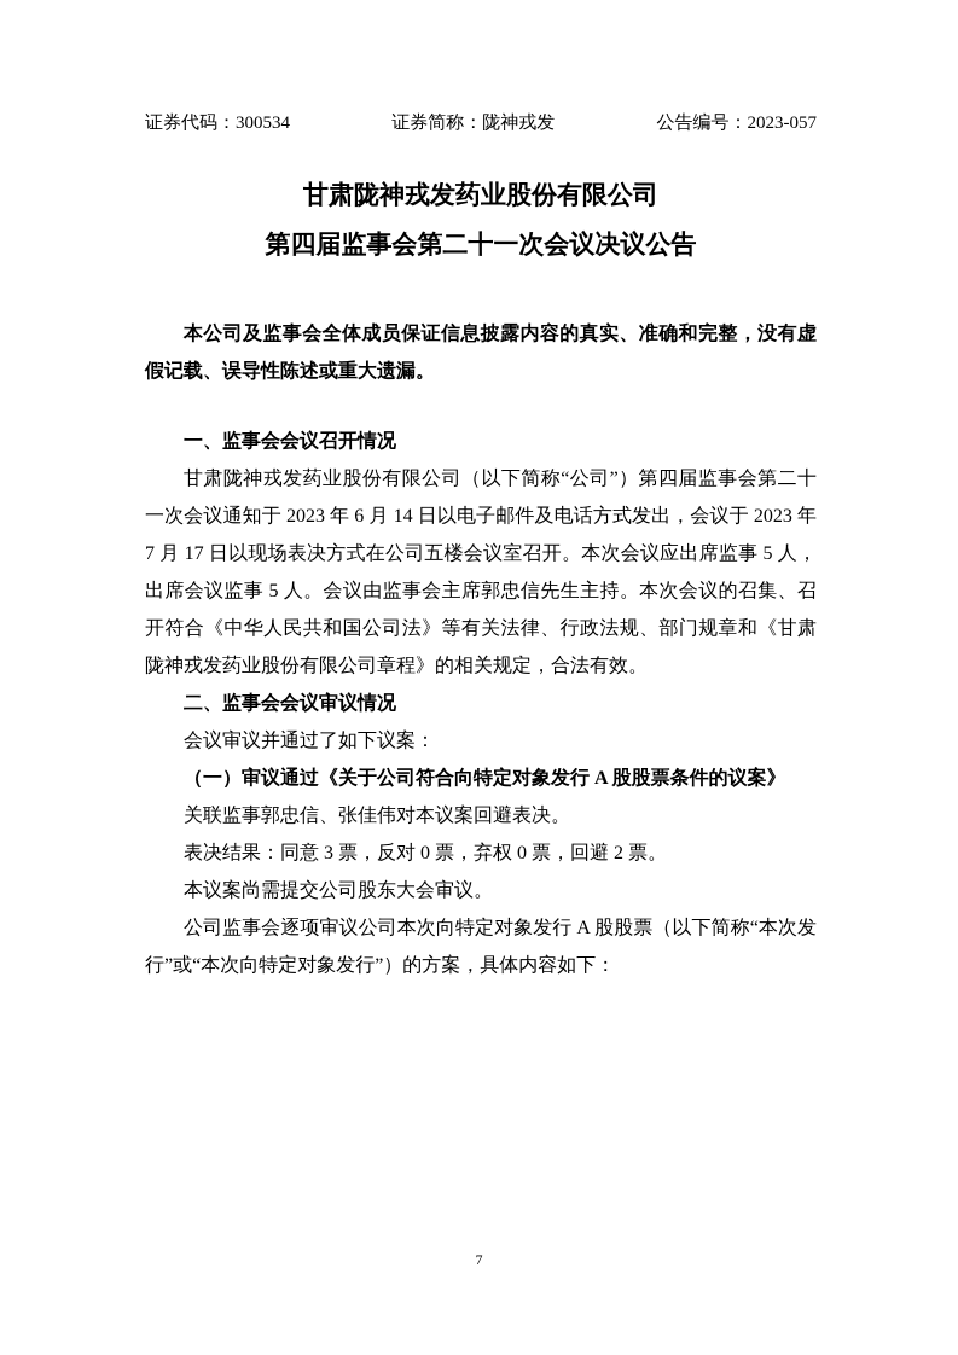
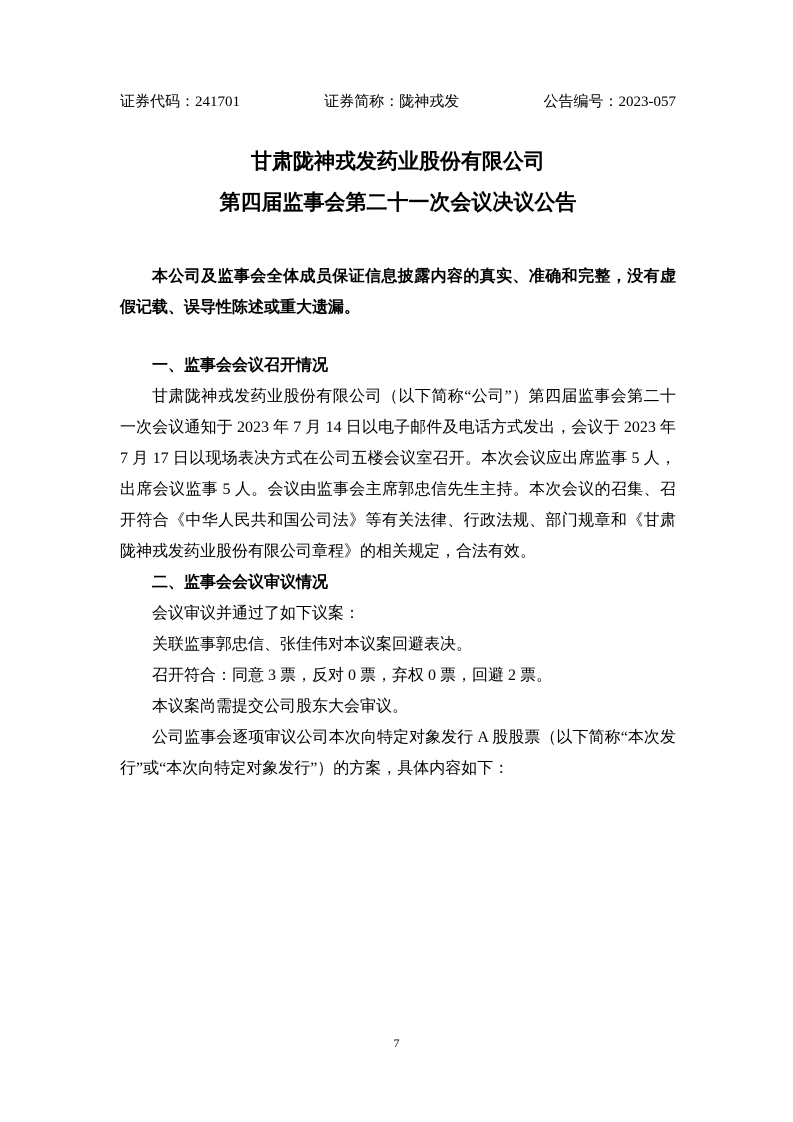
- 证券代码：300534
+ 证券代码：241701
  证券简称：陇神戎发
  公告编号：2023-057
  甘肃陇神戎发药业股份有限公司
  第四届监事会第二十一次会议决议公告
  本公司及监事会全体成员保证信息披露内容的真实、准确和完整，没有虚假记载、误导性陈述或重大遗漏。
  一、监事会会议召开情况
- 甘肃陇神戎发药业股份有限公司（以下简称“公司”）第四届监事会第二十一次会议通知于 2023 年 6 月 14 日以电子邮件及电话方式发出，会议于 2023 年 7 月 17 日以现场表决方式在公司五楼会议室召开。本次会议应出席监事 5 人，出席会议监事 5 人。会议由监事会主席郭忠信先生主持。本次会议的召集、召开符合《中华人民共和国公司法》等有关法律、行政法规、部门规章和《甘肃陇神戎发药业股份有限公司章程》的相关规定，合法有效。
+ 甘肃陇神戎发药业股份有限公司（以下简称“公司”）第四届监事会第二十一次会议通知于 2023 年 7 月 14 日以电子邮件及电话方式发出，会议于 2023 年 7 月 17 日以现场表决方式在公司五楼会议室召开。本次会议应出席监事 5 人，出席会议监事 5 人。会议由监事会主席郭忠信先生主持。本次会议的召集、召开符合《中华人民共和国公司法》等有关法律、行政法规、部门规章和《甘肃陇神戎发药业股份有限公司章程》的相关规定，合法有效。
  二、监事会会议审议情况
  会议审议并通过了如下议案：
- （一）审议通过《关于公司符合向特定对象发行 A 股股票条件的议案》
  关联监事郭忠信、张佳伟对本议案回避表决。
- 表决结果：同意 3 票，反对 0 票，弃权 0 票，回避 2 票。
+ 召开符合：同意 3 票，反对 0 票，弃权 0 票，回避 2 票。
  本议案尚需提交公司股东大会审议。
  公司监事会逐项审议公司本次向特定对象发行 A 股股票（以下简称“本次发行”或“本次向特定对象发行”）的方案，具体内容如下：
  7
